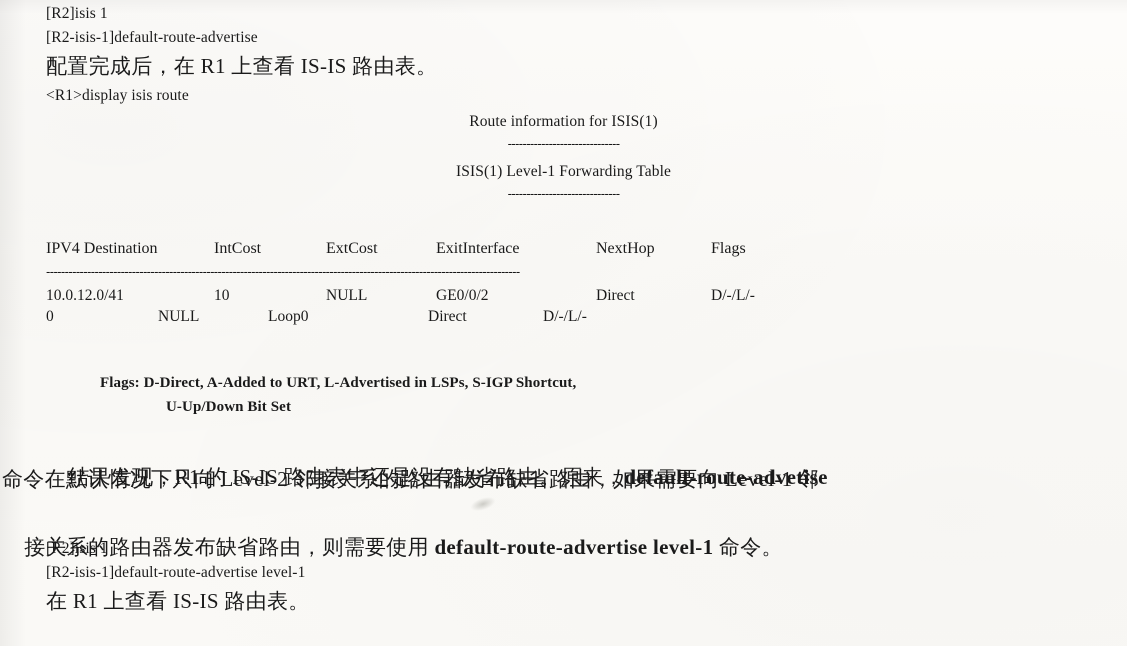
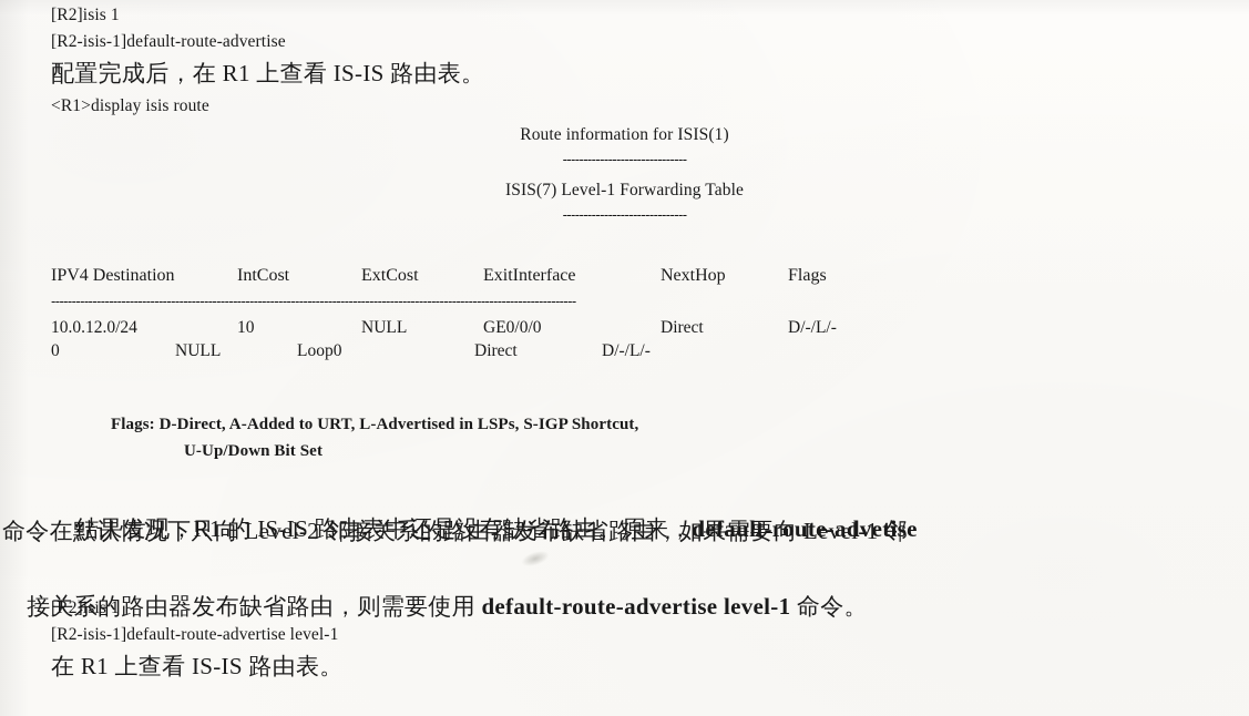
  [R2]isis 1
  [R2-isis-1]default-route-advertise
  配置完成后，在 R1 上查看 IS-IS 路由表。
  <R1>display isis route
  Route information for ISIS(1)
  ------------------------------
- ISIS(1) Level-1 Forwarding Table
+ ISIS(7) Level-1 Forwarding Table
  ------------------------------
  IPV4 Destination
  IntCost
  ExtCost
  ExitInterface
  NextHop
  Flags
  -------------------------------------------------------------------------------------------------------------------------------
- 10.0.12.0/41
+ 10.0.12.0/24
  10
  NULL
- GE0/0/2
+ GE0/0/0
  Direct
  D/-/L/-
  0
  NULL
  Loop0
  Direct
  D/-/L/-
  Flags: D-Direct, A-Added to URT, L-Advertised in LSPs, S-IGP Shortcut,
  U-Up/Down Bit Set
  结果发现，R1 的 IS-IS 路由表中还是没有缺省路由。原来，default-route-advetise
  命令在默认情况下只向 Level-2 邻接关系的路由器发布缺省路由，如果需要向 Level-1 邻
  接关系的路由器发布缺省路由，则需要使用 default-route-advertise level-1 命令。
  [R2]isis 1
  [R2-isis-1]default-route-advertise level-1
  在 R1 上查看 IS-IS 路由表。
